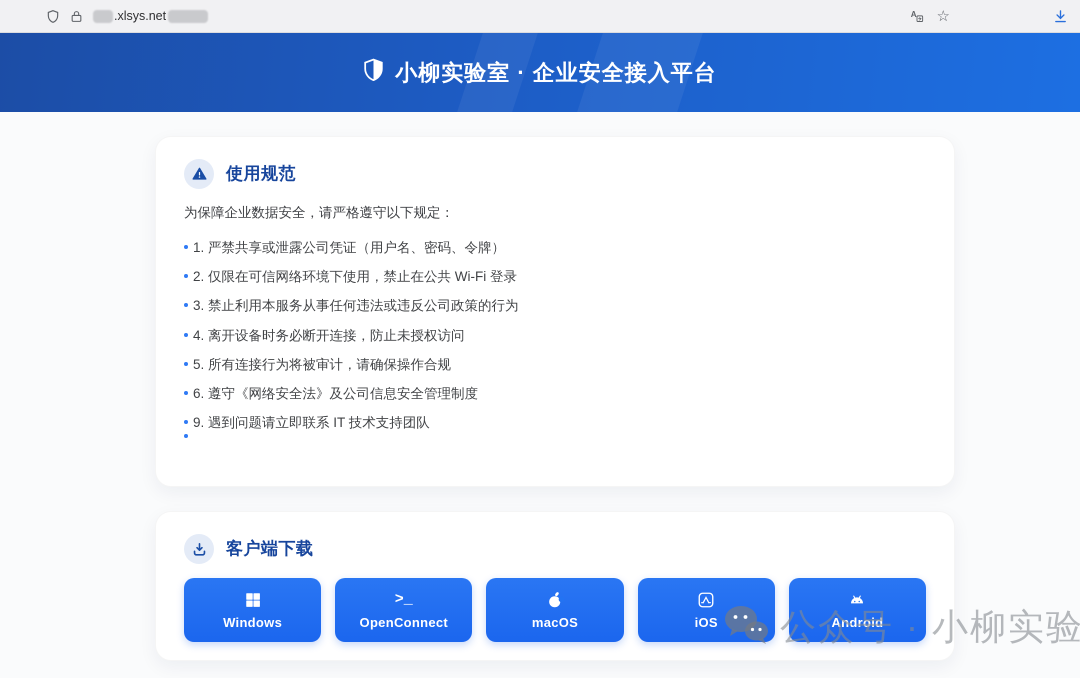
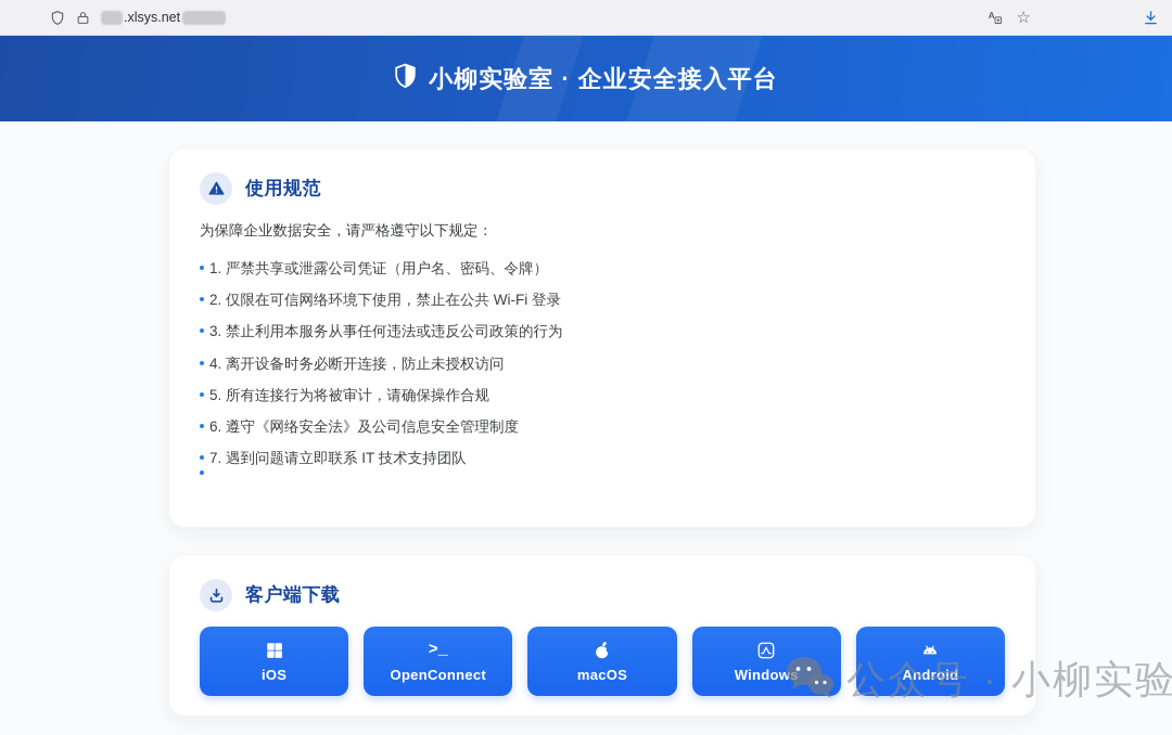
  .xlsys.net
  A
  ☆
  小柳实验室 · 企业安全接入平台
  使用规范
  为保障企业数据安全，请严格遵守以下规定：
  1. 严禁共享或泄露公司凭证（用户名、密码、令牌）
  2. 仅限在可信网络环境下使用，禁止在公共 Wi-Fi 登录
  3. 禁止利用本服务从事任何违法或违反公司政策的行为
  4. 离开设备时务必断开连接，防止未授权访问
  5. 所有连接行为将被审计，请确保操作合规
  6. 遵守《网络安全法》及公司信息安全管理制度
- 9. 遇到问题请立即联系 IT 技术支持团队
+ 7. 遇到问题请立即联系 IT 技术支持团队
  客户端下载
- Windows
+ iOS
  >_
  OpenConnect
  macOS
- iOS
+ Windows
  Android
  公众号 · 小柳实验
